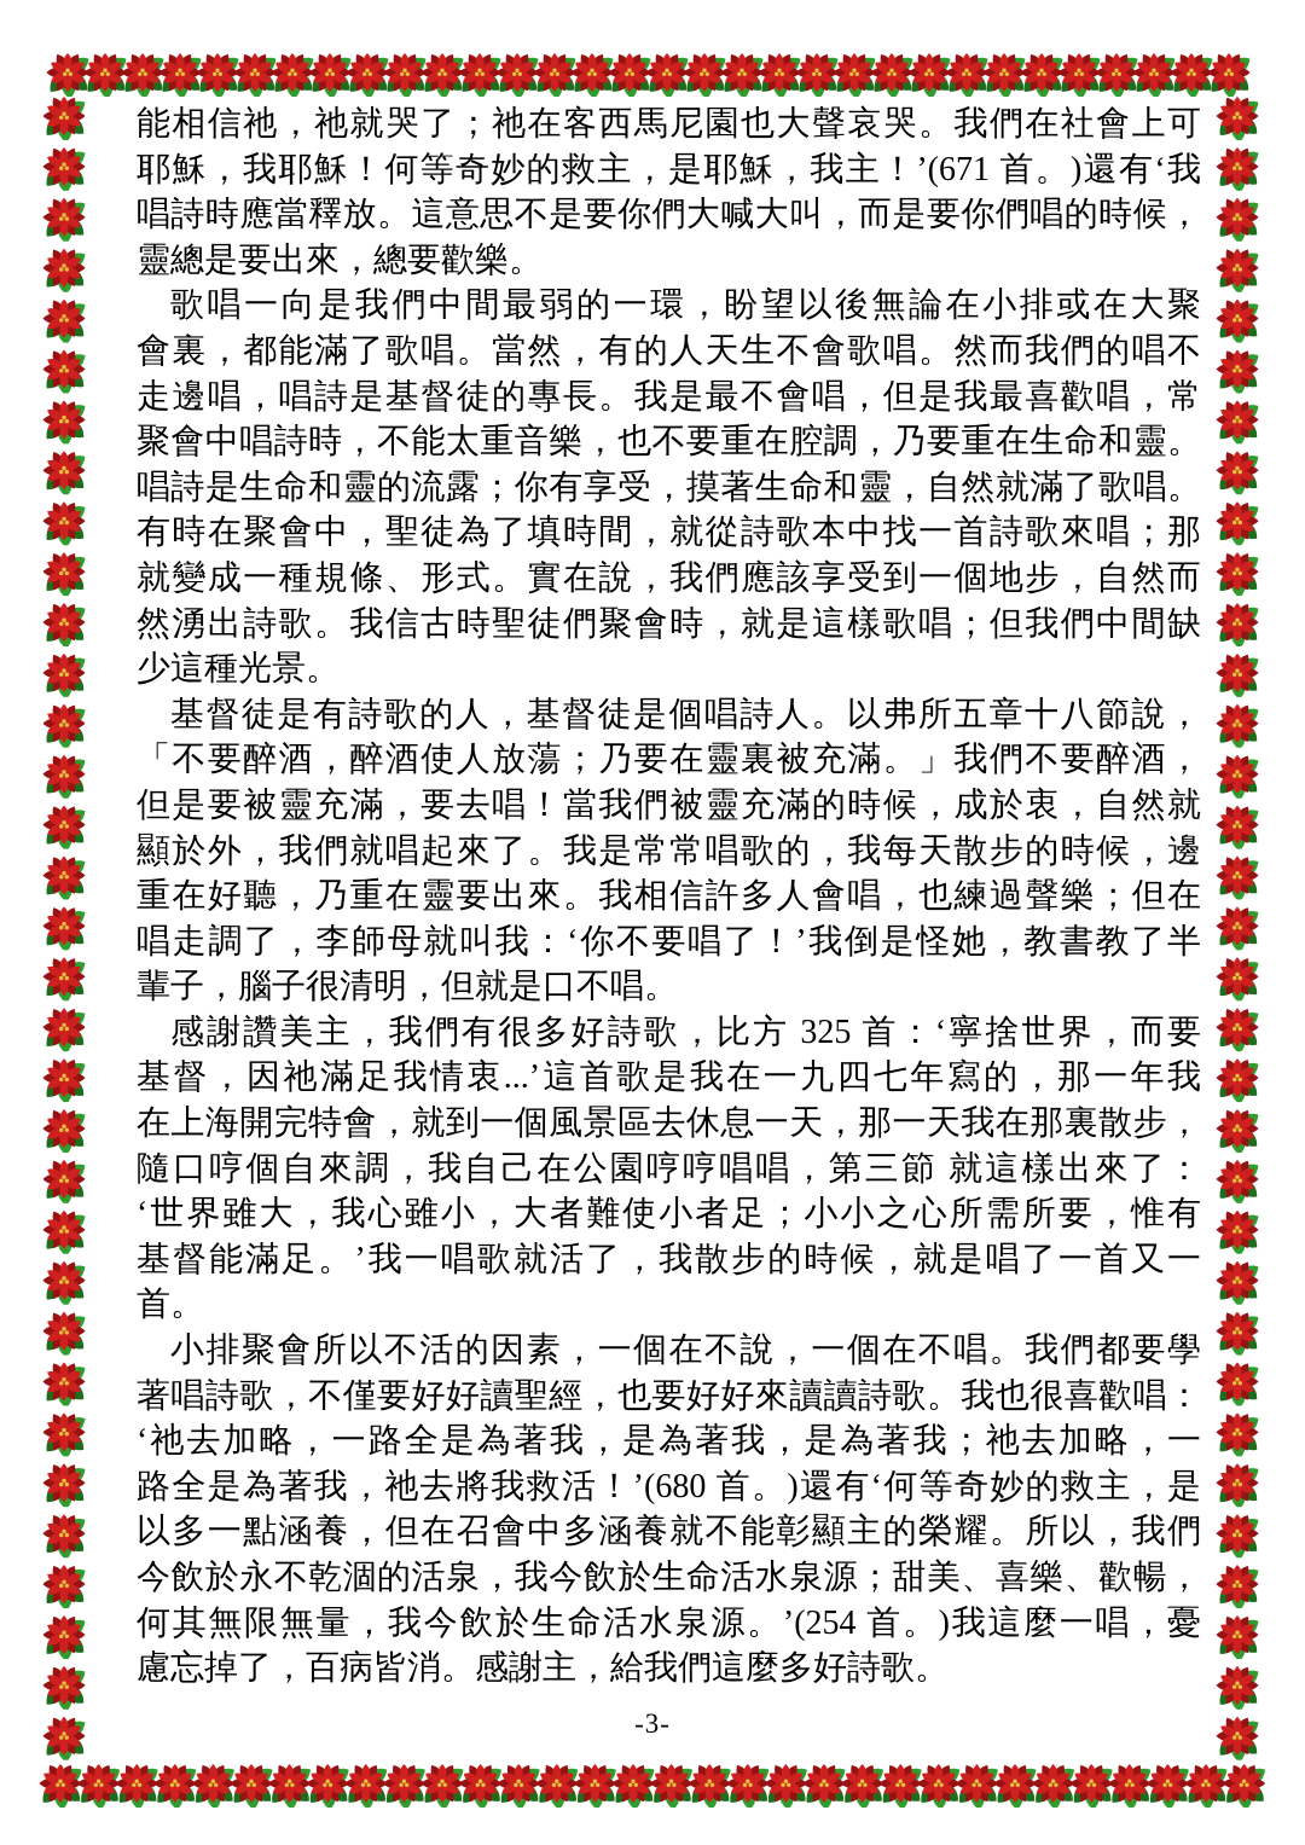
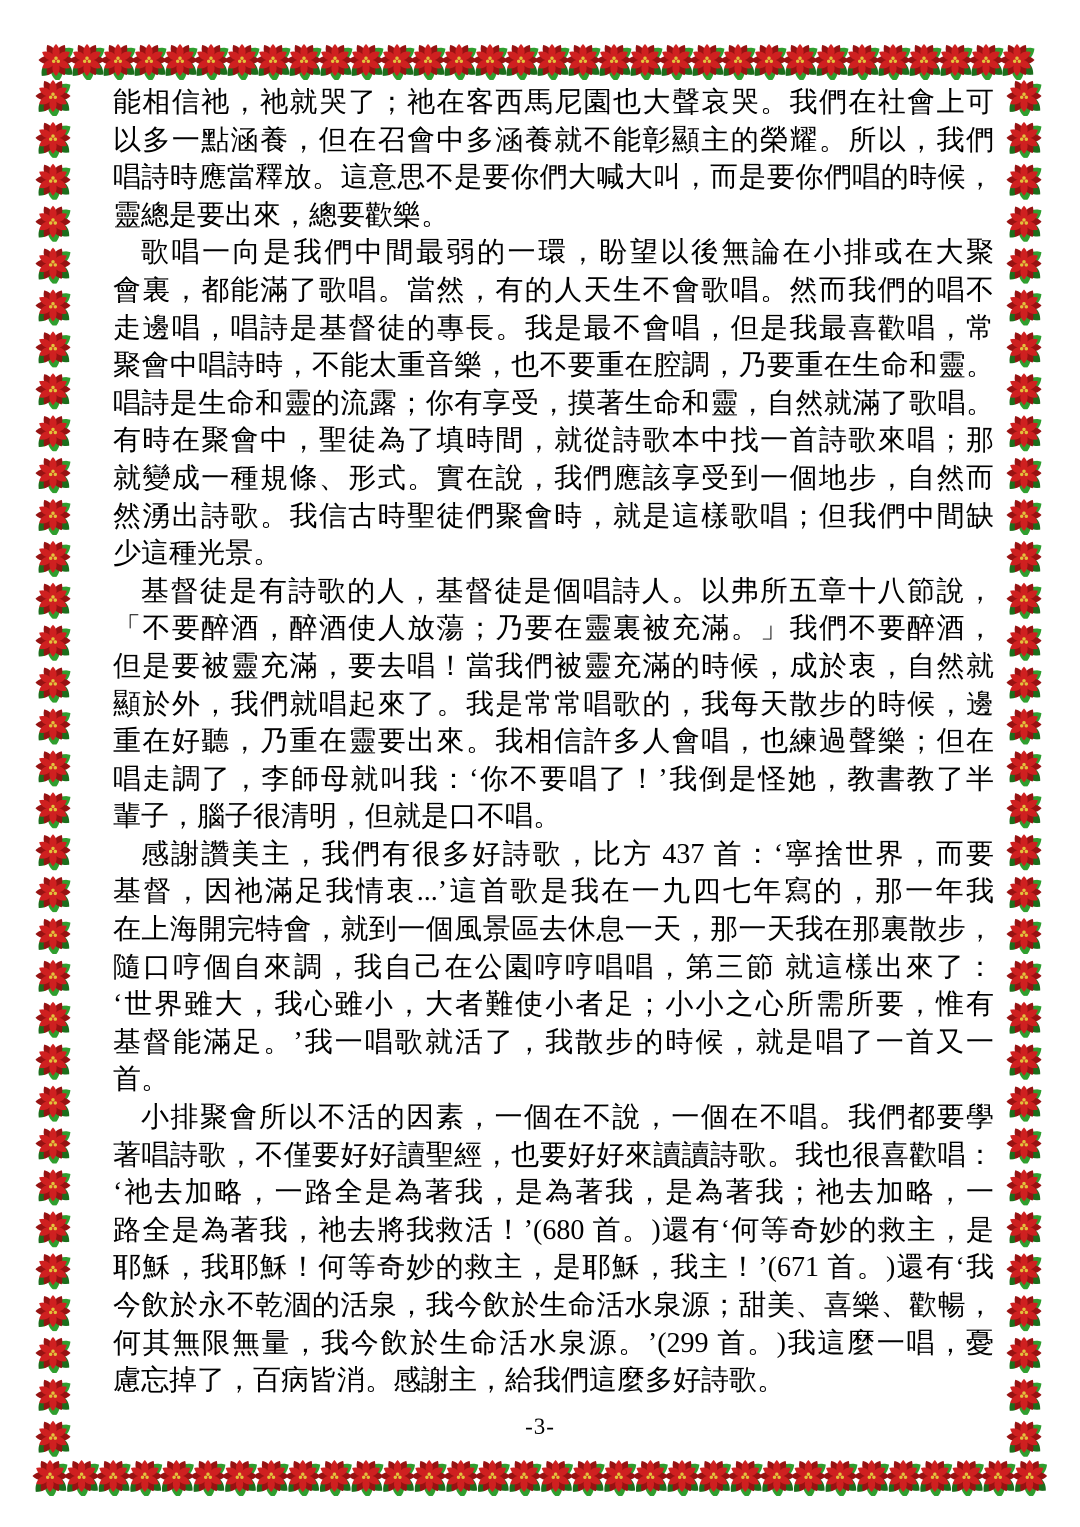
  能相信祂，祂就哭了；祂在客西馬尼園也大聲哀哭。我們在社會上可
- 耶穌，我耶穌！何等奇妙的救主，是耶穌，我主！’(671 首。)還有‘我
+ 以多一點涵養，但在召會中多涵養就不能彰顯主的榮耀。所以，我們
  唱詩時應當釋放。這意思不是要你們大喊大叫，而是要你們唱的時候，
  靈總是要出來，總要歡樂。
  歌唱一向是我們中間最弱的一環，盼望以後無論在小排或在大聚
  會裏，都能滿了歌唱。當然，有的人天生不會歌唱。然而我們的唱不
  走邊唱，唱詩是基督徒的專長。我是最不會唱，但是我最喜歡唱，常
  聚會中唱詩時，不能太重音樂，也不要重在腔調，乃要重在生命和靈。
  唱詩是生命和靈的流露；你有享受，摸著生命和靈，自然就滿了歌唱。
  有時在聚會中，聖徒為了填時間，就從詩歌本中找一首詩歌來唱；那
  就變成一種規條、形式。實在說，我們應該享受到一個地步，自然而
  然湧出詩歌。我信古時聖徒們聚會時，就是這樣歌唱；但我們中間缺
  少這種光景。
  基督徒是有詩歌的人，基督徒是個唱詩人。以弗所五章十八節說，
  「不要醉酒，醉酒使人放蕩；乃要在靈裏被充滿。」我們不要醉酒，
  但是要被靈充滿，要去唱！當我們被靈充滿的時候，成於衷，自然就
  顯於外，我們就唱起來了。我是常常唱歌的，我每天散步的時候，邊
  重在好聽，乃重在靈要出來。我相信許多人會唱，也練過聲樂；但在
  唱走調了，李師母就叫我：‘你不要唱了！’我倒是怪她，教書教了半
  輩子，腦子很清明，但就是口不唱。
- 感謝讚美主，我們有很多好詩歌，比方 325 首：‘寧捨世界，而要
+ 感謝讚美主，我們有很多好詩歌，比方 437 首：‘寧捨世界，而要
  基督，因祂滿足我情衷...’這首歌是我在一九四七年寫的，那一年我
  在上海開完特會，就到一個風景區去休息一天，那一天我在那裏散步，
  隨口哼個自來調，我自己在公園哼哼唱唱，第三節 就這樣出來了：
  ‘世界雖大，我心雖小，大者難使小者足；小小之心所需所要，惟有
  基督能滿足。’我一唱歌就活了，我散步的時候，就是唱了一首又一
  首。
  小排聚會所以不活的因素，一個在不說，一個在不唱。我們都要學
  著唱詩歌，不僅要好好讀聖經，也要好好來讀讀詩歌。我也很喜歡唱：
  ‘祂去加略，一路全是為著我，是為著我，是為著我；祂去加略，一
  路全是為著我，祂去將我救活！’(680 首。)還有‘何等奇妙的救主，是
- 以多一點涵養，但在召會中多涵養就不能彰顯主的榮耀。所以，我們
+ 耶穌，我耶穌！何等奇妙的救主，是耶穌，我主！’(671 首。)還有‘我
  今飲於永不乾涸的活泉，我今飲於生命活水泉源；甜美、喜樂、歡暢，
- 何其無限無量，我今飲於生命活水泉源。’(254 首。)我這麼一唱，憂
+ 何其無限無量，我今飲於生命活水泉源。’(299 首。)我這麼一唱，憂
  慮忘掉了，百病皆消。感謝主，給我們這麼多好詩歌。
  -3-
